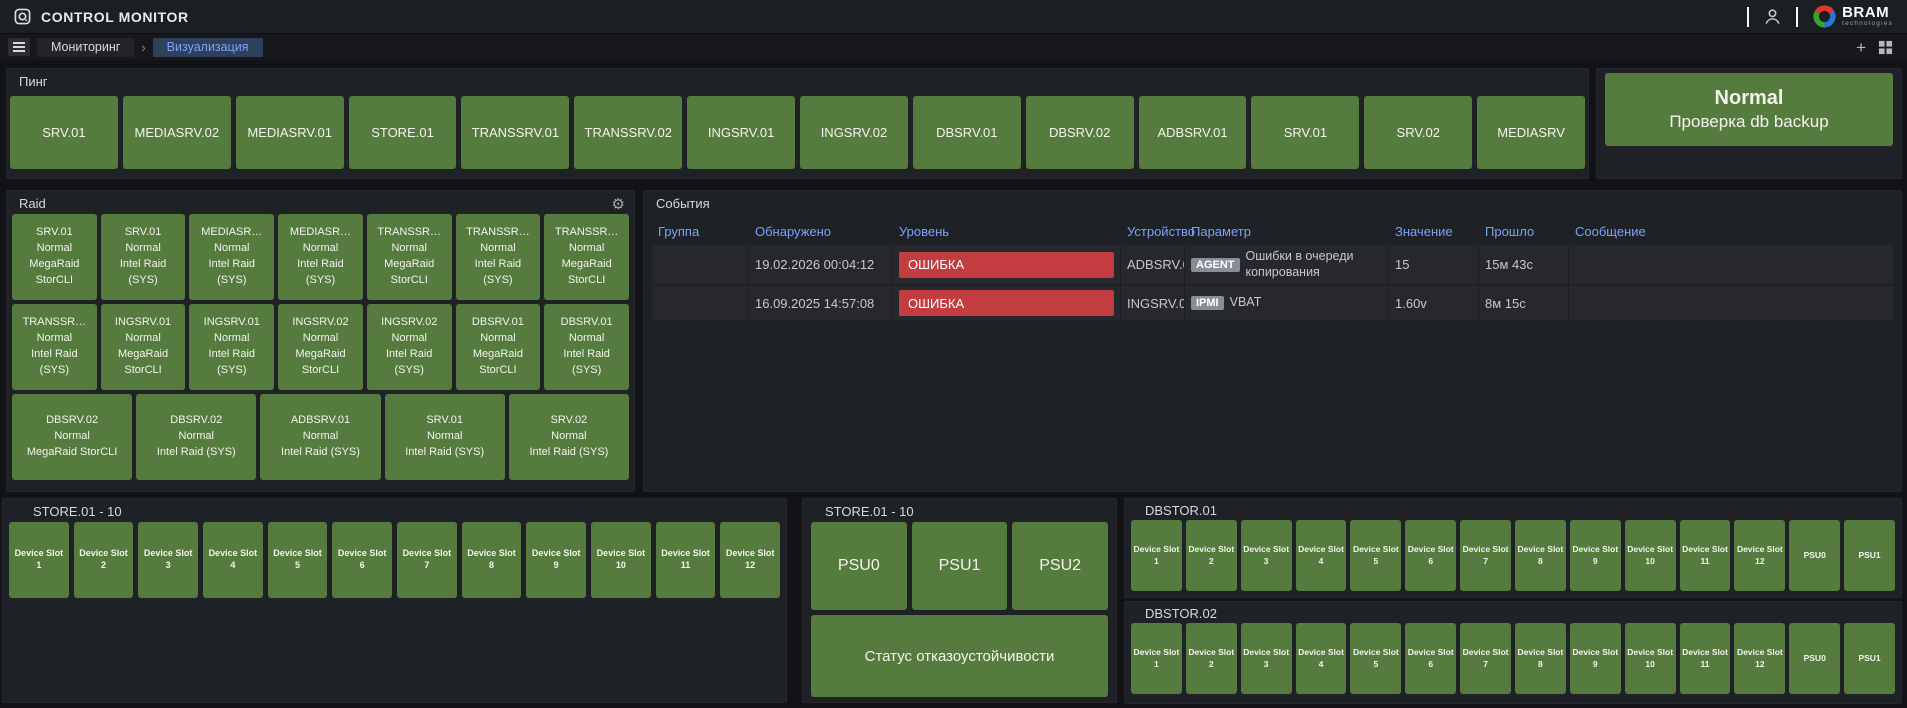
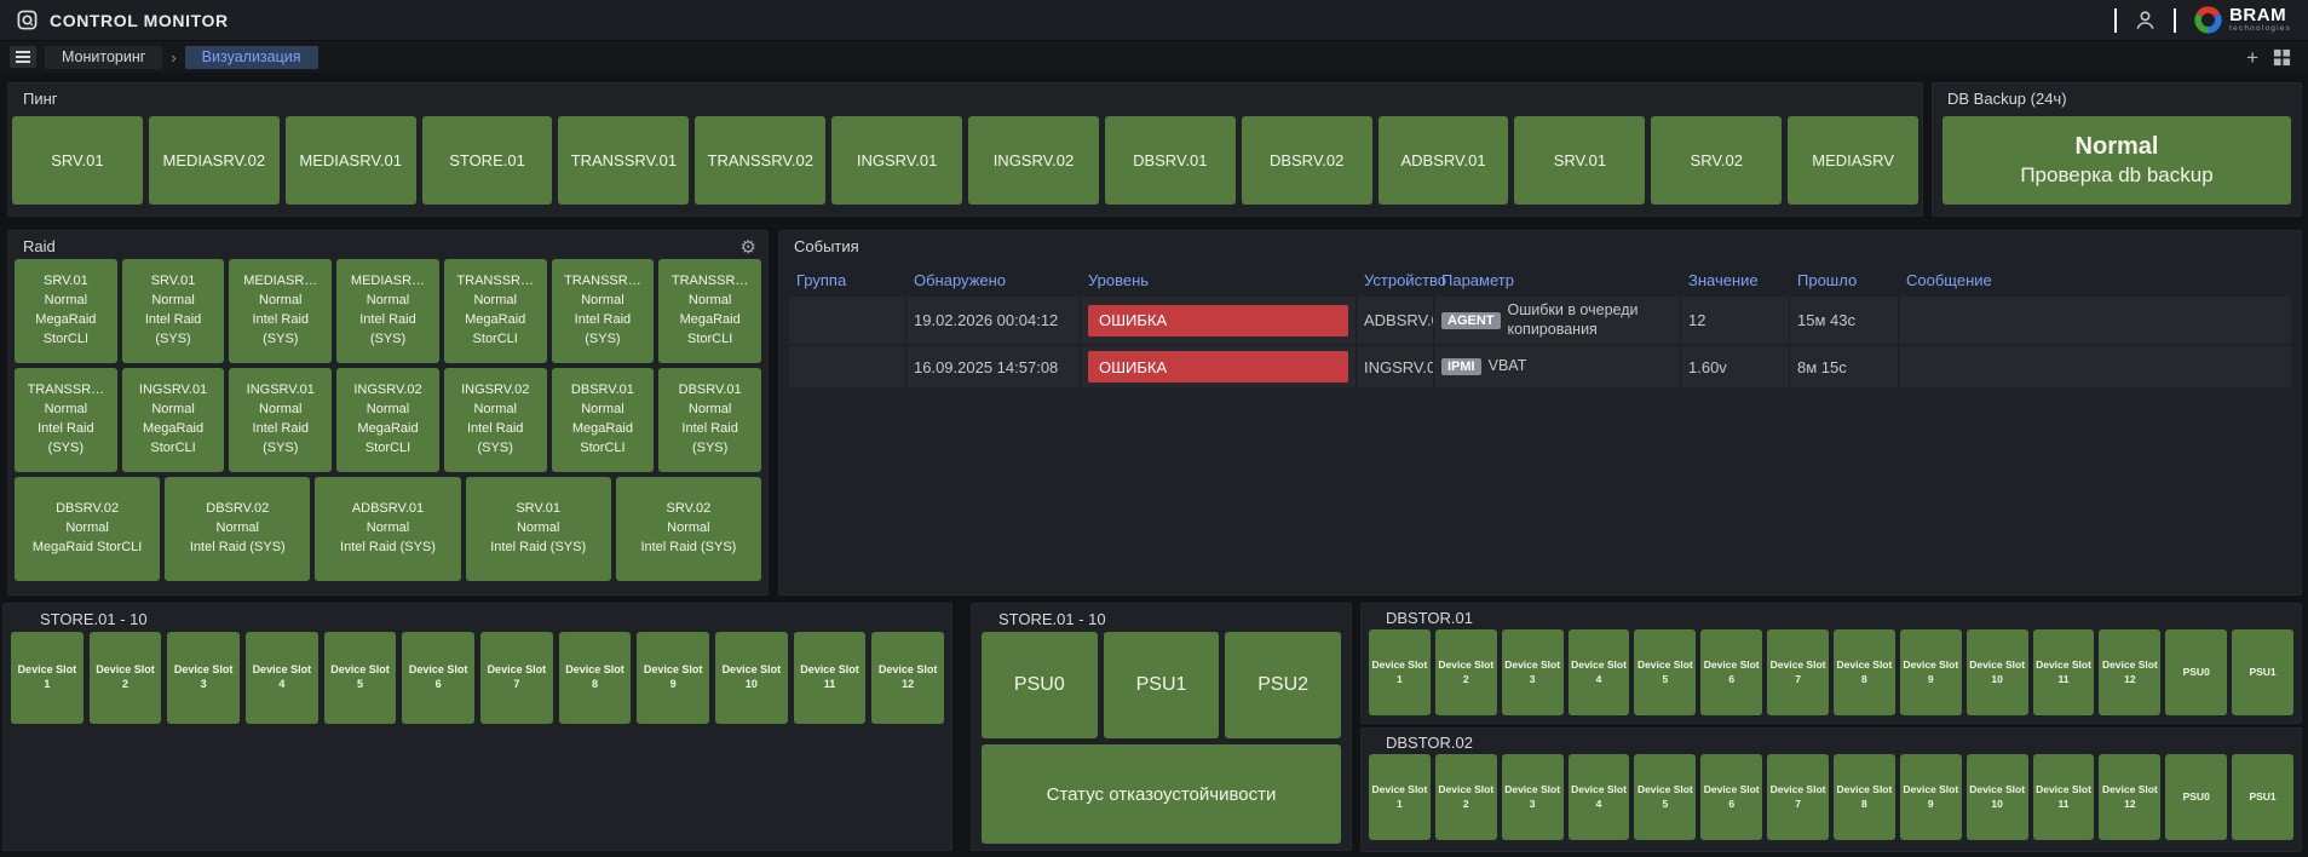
  CONTROL MONITOR
  BRAM
  Мониторинг
  ›
  Визуализация
  +
  Пинг
  SRV.01
  MEDIASRV.02
  MEDIASRV.01
  STORE.01
  TRANSSRV.01
  TRANSSRV.02
  INGSRV.01
  INGSRV.02
  DBSRV.01
  DBSRV.02
  ADBSRV.01
  SRV.01
  SRV.02
  MEDIASRV
+ DB Backup (24ч)
  Normal
  Проверка db backup
  Raid
  ⚙
  SRV.01
  Normal
  MegaRaid
  StorCLI
  SRV.01
  Normal
  Intel Raid
  (SYS)
  MEDIASR…
  Normal
  Intel Raid
  (SYS)
  MEDIASR…
  Normal
  Intel Raid
  (SYS)
  TRANSSR…
  Normal
  MegaRaid
  StorCLI
  TRANSSR…
  Normal
  Intel Raid
  (SYS)
  TRANSSR…
  Normal
  MegaRaid
  StorCLI
  TRANSSR…
  Normal
  Intel Raid
  (SYS)
  INGSRV.01
  Normal
  MegaRaid
  StorCLI
  INGSRV.01
  Normal
  Intel Raid
  (SYS)
  INGSRV.02
  Normal
  MegaRaid
  StorCLI
  INGSRV.02
  Normal
  Intel Raid
  (SYS)
  DBSRV.01
  Normal
  MegaRaid
  StorCLI
  DBSRV.01
  Normal
  Intel Raid
  (SYS)
  DBSRV.02
  Normal
  MegaRaid StorCLI
  DBSRV.02
  Normal
  Intel Raid (SYS)
  ADBSRV.01
  Normal
  Intel Raid (SYS)
  SRV.01
  Normal
  Intel Raid (SYS)
  SRV.02
  Normal
  Intel Raid (SYS)
  События
  Группа
  Обнаружено
  Уровень
  Устройств
  Параметр
  Значение
  Прошло
  Сообщение
  19.02.2026 00:04:12
  ОШИБКА
  ADBSRV.
  AGENT
  Ошибки в очереди копирования
- 15
+ 12
  15м 43с
  16.09.2025 14:57:08
  ОШИБКА
  INGSRV.0
  IPMI
  VBAT
  1.60v
  8м 15с
  STORE.01 - 10
  Device Slot 1
  Device Slot 2
  Device Slot 3
  Device Slot 4
  Device Slot 5
  Device Slot 6
  Device Slot 7
  Device Slot 8
  Device Slot 9
  Device Slot 10
  Device Slot 11
  Device Slot 12
  STORE.01 - 10
  PSU0
  PSU1
  PSU2
  Статус отказоустойчивости
  DBSTOR.01
  Device Slot 1
  Device Slot 2
  Device Slot 3
  Device Slot 4
  Device Slot 5
  Device Slot 6
  Device Slot 7
  Device Slot 8
  Device Slot 9
  Device Slot 10
  Device Slot 11
  Device Slot 12
  PSU0
  PSU1
  DBSTOR.02
  Device Slot 1
  Device Slot 2
  Device Slot 3
  Device Slot 4
  Device Slot 5
  Device Slot 6
  Device Slot 7
  Device Slot 8
  Device Slot 9
  Device Slot 10
  Device Slot 11
  Device Slot 12
  PSU0
  PSU1
